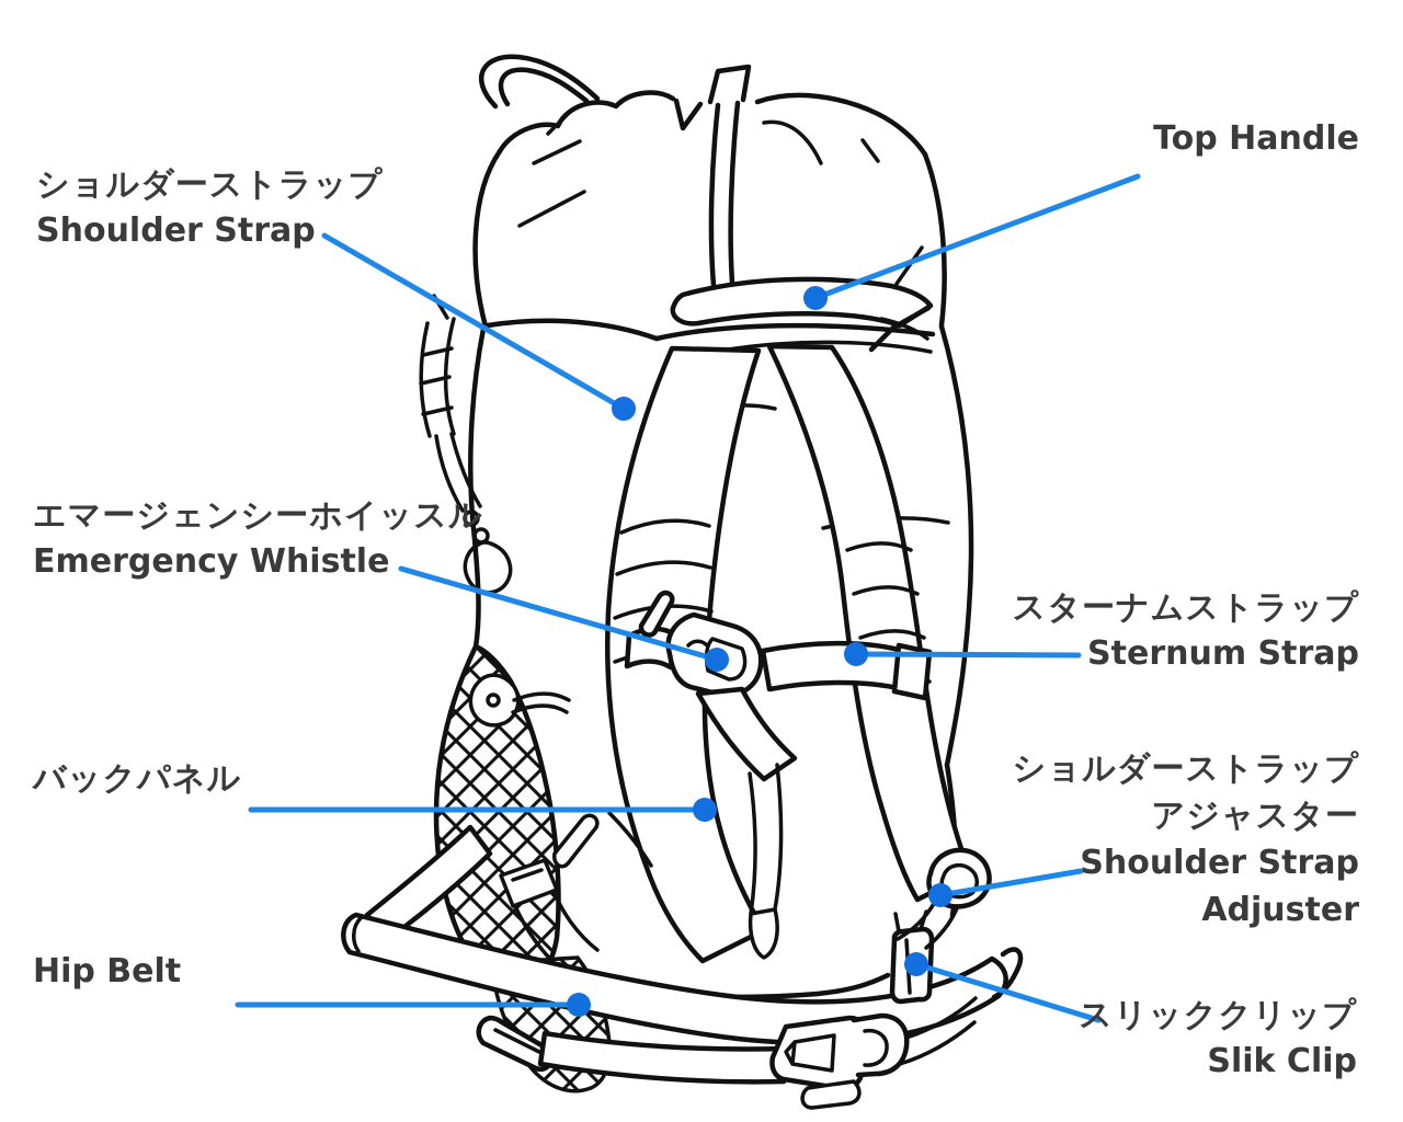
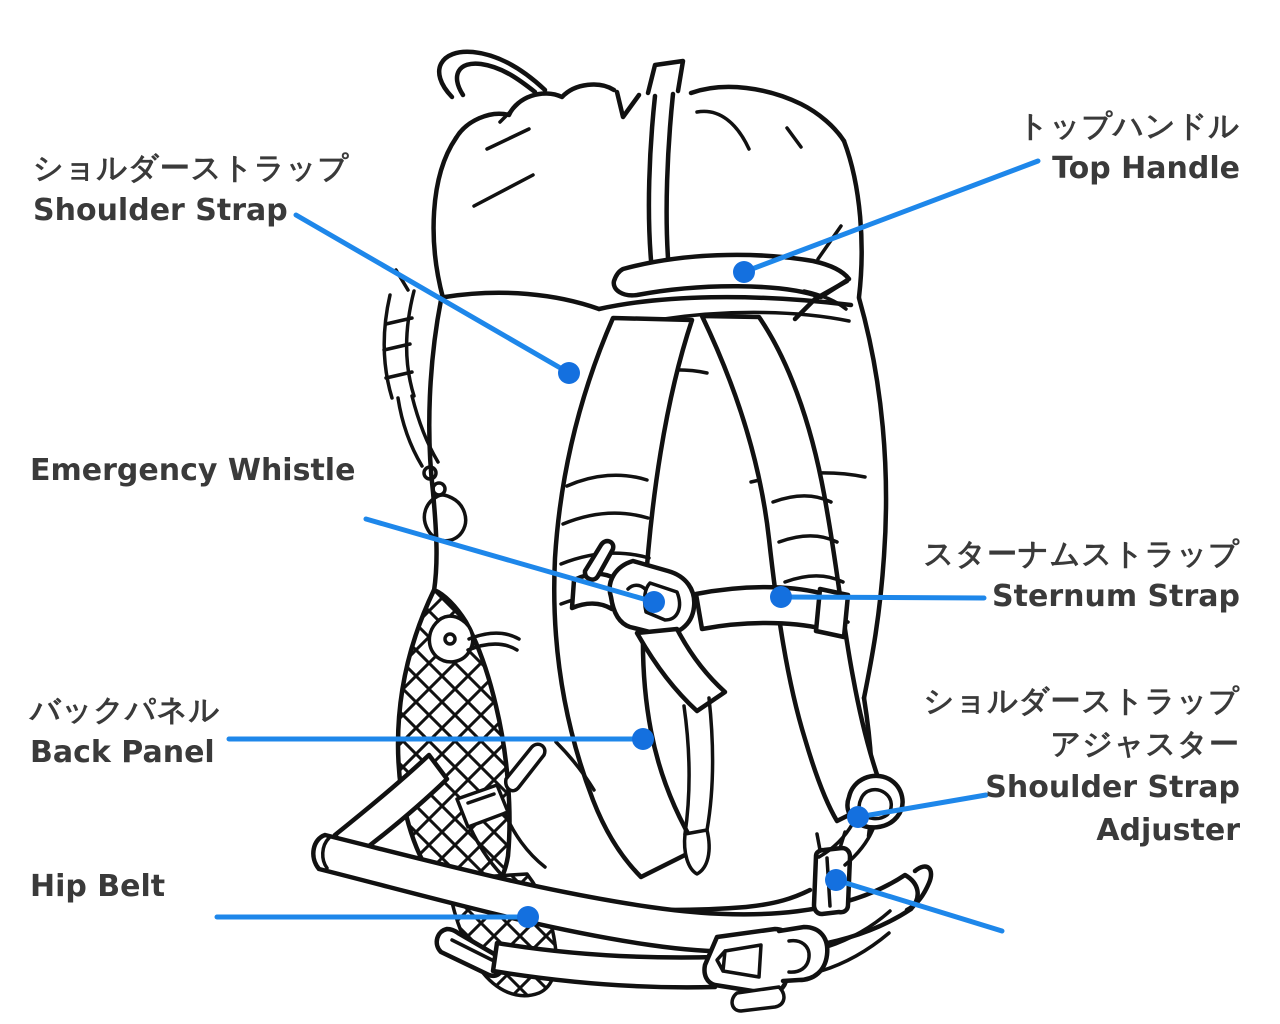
  ショルダーストラップ
  Shoulder Strap
+ トップハンドル
  Top Handle
- エマージェンシーホイッスル
  Emergency Whistle
  スターナムストラップ
  Sternum Strap
  バックパネル
+ Back Panel
  ショルダーストラップ
  アジャスター
  Shoulder Strap
  Adjuster
  Hip Belt
- スリッククリップ
- Slik Clip
